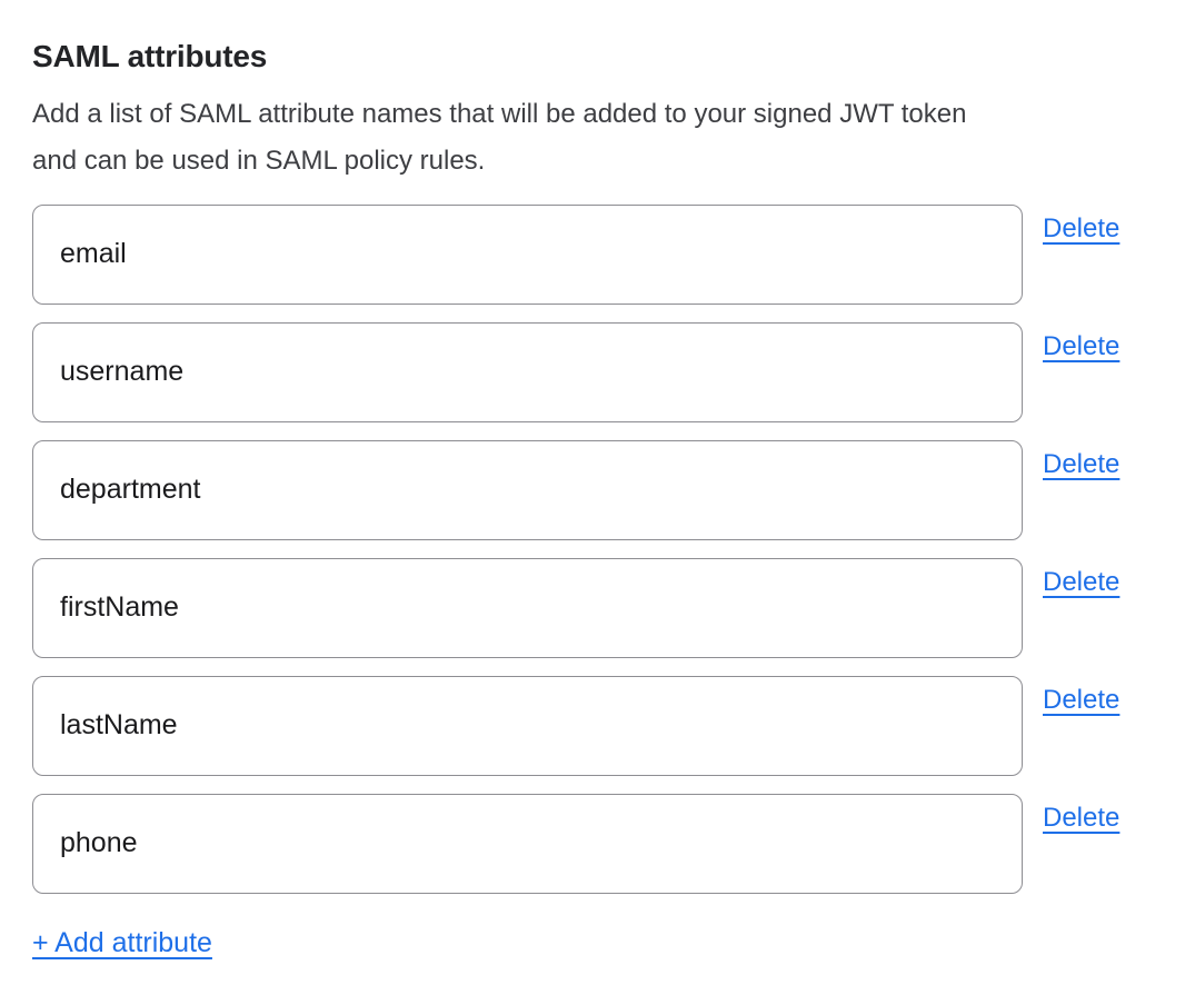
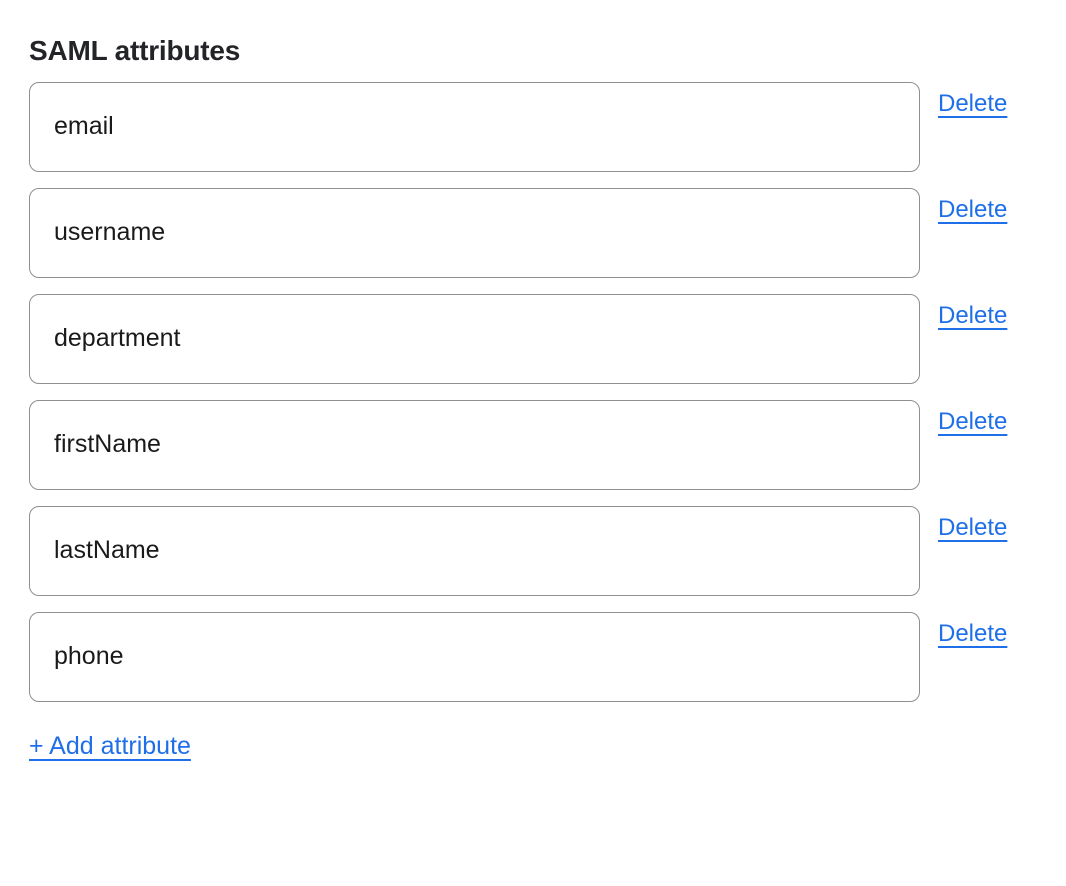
  SAML attributes
- Add a list of SAML attribute names that will be added to your signed JWT token
- and can be used in SAML policy rules.
  email
  Delete
  username
  Delete
  department
  Delete
  firstName
  Delete
  lastName
  Delete
  phone
  Delete
  + Add attribute
